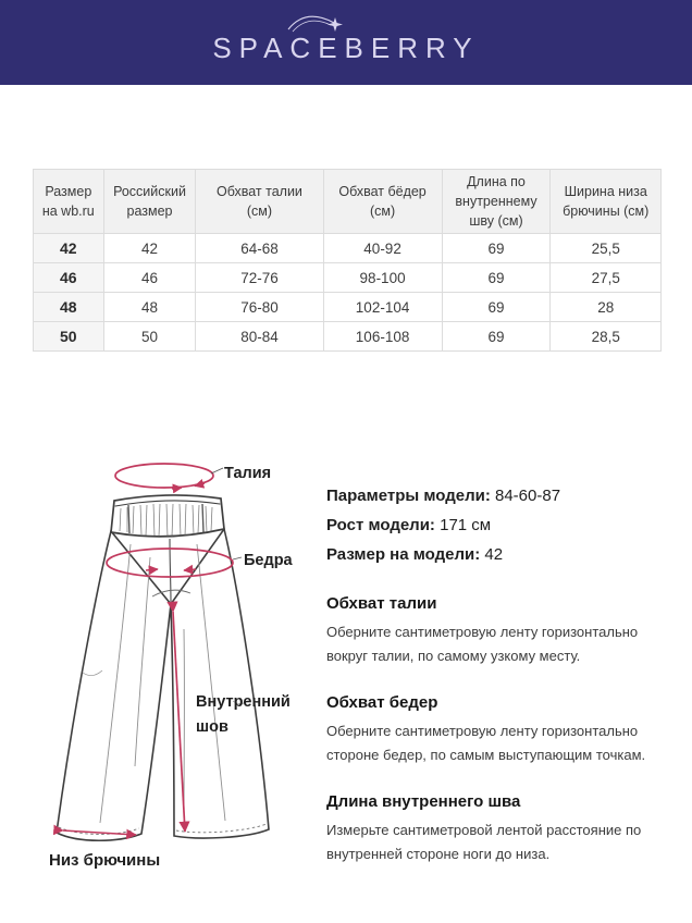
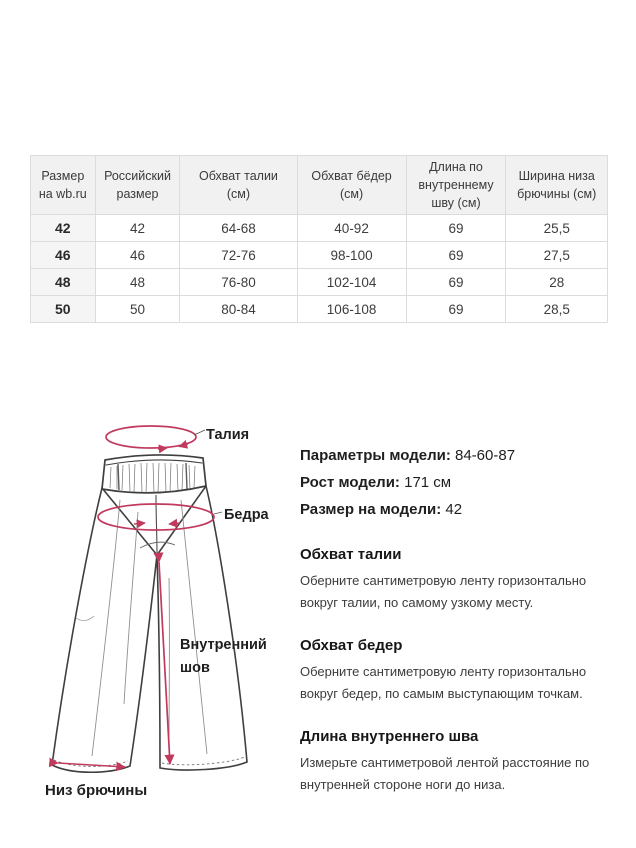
- SPACEBERRY
  Размер на wb.ru	Российский размер	Обхват талии (см)	Обхват бёдер (см)	Длина по внутреннему шву (см)	Ширина низа брючины (см)
  42	42	64-68	40-92	69	25,5
  46	46	72-76	98-100	69	27,5
  48	48	76-80	102-104	69	28
  50	50	80-84	106-108	69	28,5
  Талия
  Бедра
  Внутренний шов
  Низ брючины
  Параметры модели: 84-60-87
  Рост модели: 171 см
  Размер на модели: 42
  Обхват талии
  Оберните сантиметровую ленту горизонтально вокруг талии, по самому узкому месту.
  Обхват бедер
- Оберните сантиметровую ленту горизонтально стороне бедер, по самым выступающим точкам.
+ Оберните сантиметровую ленту горизонтально вокруг бедер, по самым выступающим точкам.
  Длина внутреннего шва
  Измерьте сантиметровой лентой расстояние по внутренней стороне ноги до низа.
